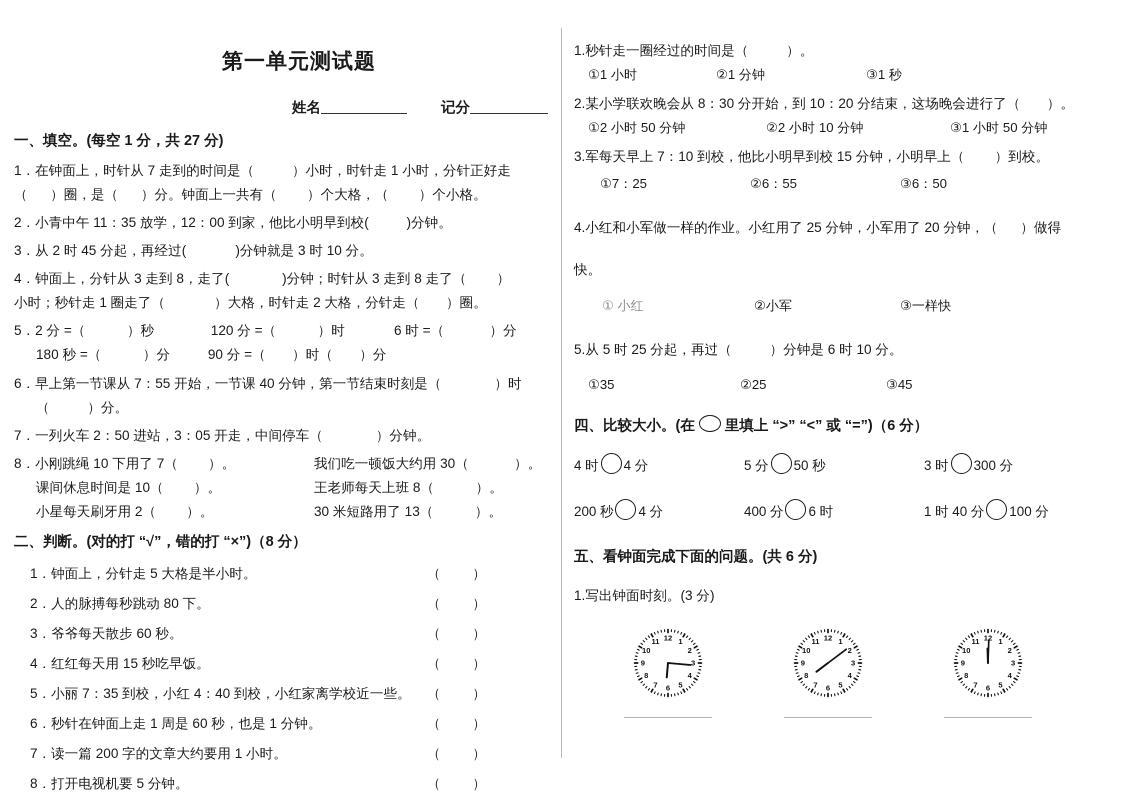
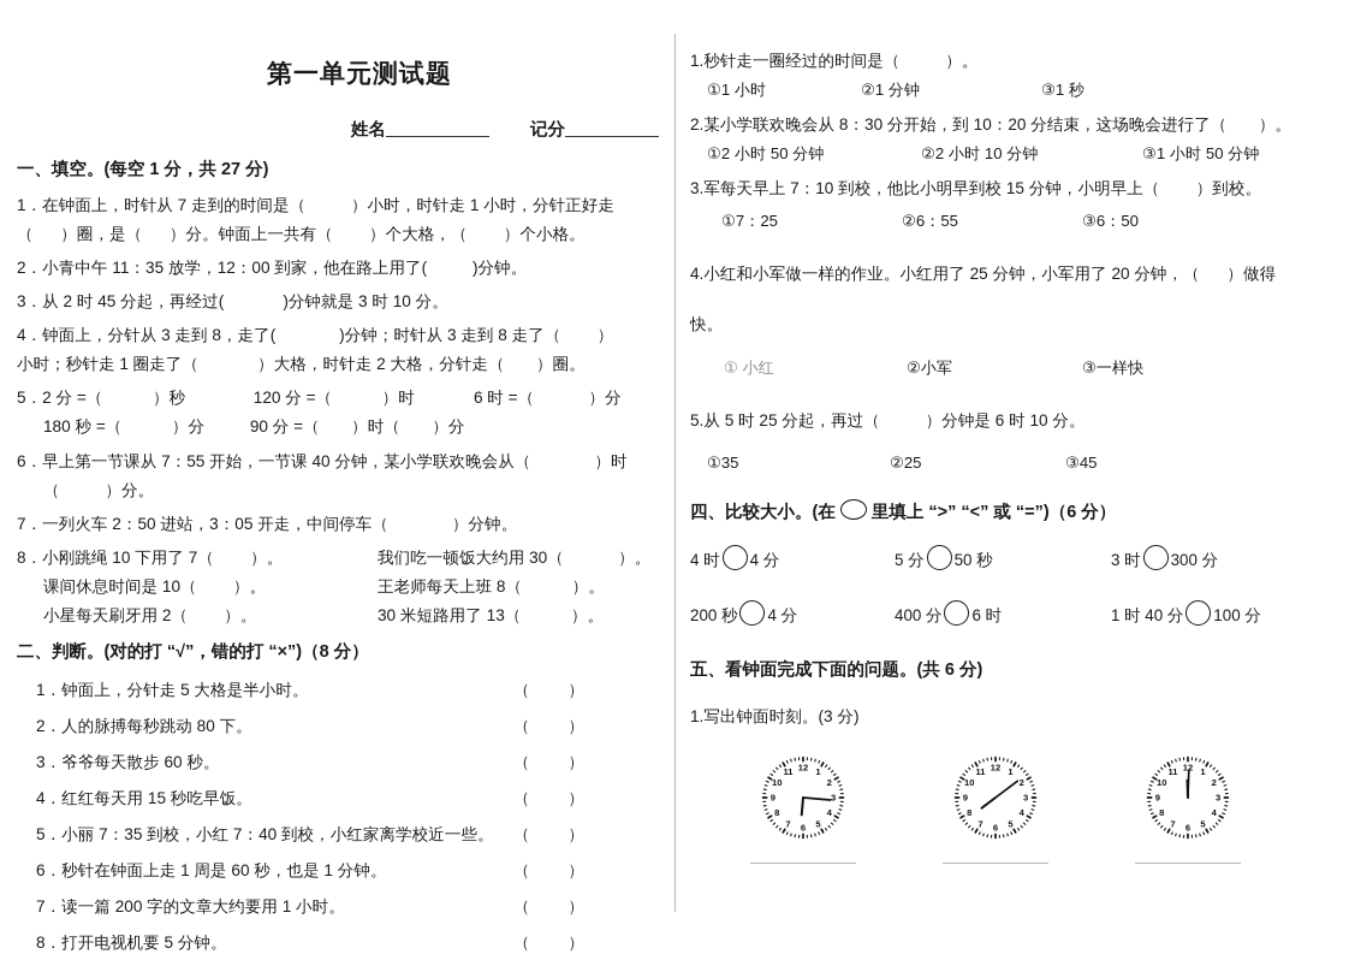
  第一单元测试题
  姓名 记分
  一、填空。(每空 1 分，共 27 分)
  1．在钟面上，时针从 7 走到的时间是（ ）小时，时针走 1 小时，分针正好走
  （ ）圈，是（ ）分。钟面上一共有（ ）个大格，（ ）个小格。
- 2．小青中午 11：35 放学，12：00 到家，他比小明早到校( )分钟。
+ 2．小青中午 11：35 放学，12：00 到家，他在路上用了( )分钟。
  3．从 2 时 45 分起，再经过( )分钟就是 3 时 10 分。
  4．钟面上，分针从 3 走到 8，走了( )分钟；时针从 3 走到 8 走了（ ）
  小时；秒针走 1 圈走了（ ）大格，时针走 2 大格，分针走（ ）圈。
  5．2 分 =（ ）秒 120 分 =（ ）时 6 时 =（ ）分
  180 秒 =（ ）分 90 分 =（ ）时（ ）分
- 6．早上第一节课从 7：55 开始，一节课 40 分钟，第一节结束时刻是（ ）时
+ 6．早上第一节课从 7：55 开始，一节课 40 分钟，某小学联欢晚会从（ ）时
  （ ）分。
  7．一列火车 2：50 进站，3：05 开走，中间停车（ ）分钟。
  8．小刚跳绳 10 下用了 7（ ）。
  我们吃一顿饭大约用 30（ ）。
  课间休息时间是 10（ ）。
  王老师每天上班 8（ ）。
  小星每天刷牙用 2（ ）。
  30 米短路用了 13（ ）。
  二、判断。(对的打 “√”，错的打 “×”)（8 分）
  1．钟面上，分针走 5 大格是半小时。
  （ ）
  2．人的脉搏每秒跳动 80 下。
  （ ）
  3．爷爷每天散步 60 秒。
  （ ）
  4．红红每天用 15 秒吃早饭。
  （ ）
- 5．小丽 7：35 到校，小红 4：40 到校，小红家离学校近一些。
+ 5．小丽 7：35 到校，小红 7：40 到校，小红家离学校近一些。
  （ ）
  6．秒针在钟面上走 1 周是 60 秒，也是 1 分钟。
  （ ）
  7．读一篇 200 字的文章大约要用 1 小时。
  （ ）
  8．打开电视机要 5 分钟。
  （ ）
  1.秒针走一圈经过的时间是（ ）。
  ①1 小时 ②1 分钟 ③1 秒
  2.某小学联欢晚会从 8：30 分开始，到 10：20 分结束，这场晚会进行了（ ）。
  ①2 小时 50 分钟 ②2 小时 10 分钟 ③1 小时 50 分钟
  3.军每天早上 7：10 到校，他比小明早到校 15 分钟，小明早上（ ）到校。
  ①7：25 ②6：55 ③6：50
  4.小红和小军做一样的作业。小红用了 25 分钟，小军用了 20 分钟，（ ）做得
  快。
  ① 小红 ②小军 ③一样快
  5.从 5 时 25 分起，再过（ ）分钟是 6 时 10 分。
  ①35 ②25 ③45
  四、比较大小。(在 里填上 “>” “<” 或 “=”)（6 分）
  4 时 4 分
  5 分 50 秒
  3 时 300 分
  200 秒 4 分
  400 分 6 时
  1 时 40 分 100 分
  五、看钟面完成下面的问题。(共 6 分)
  1.写出钟面时刻。(3 分)
  12
  1
  2
  3
  4
  5
  6
  7
  8
  9
  10
  11
  12
  1
  2
  3
  4
  5
  6
  7
  8
  9
  10
  11
  12
  1
  2
  3
  4
  5
  6
  7
  8
  9
  10
  11
